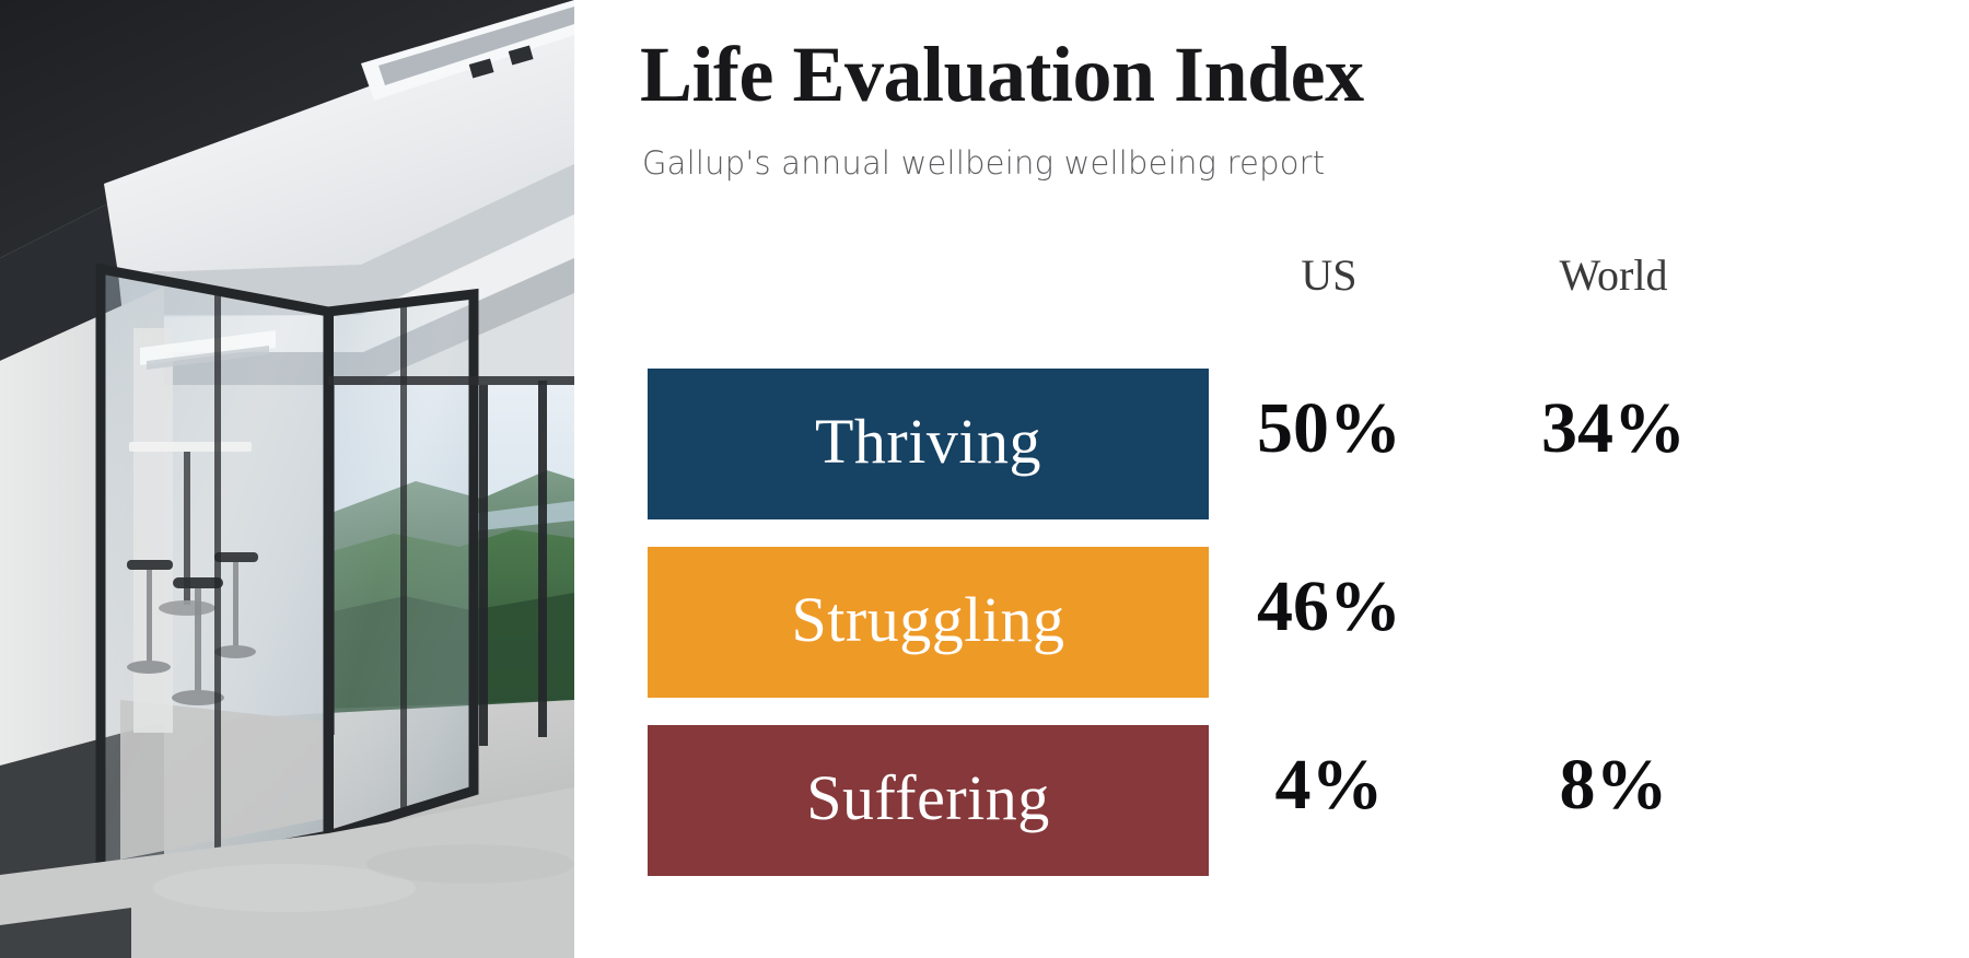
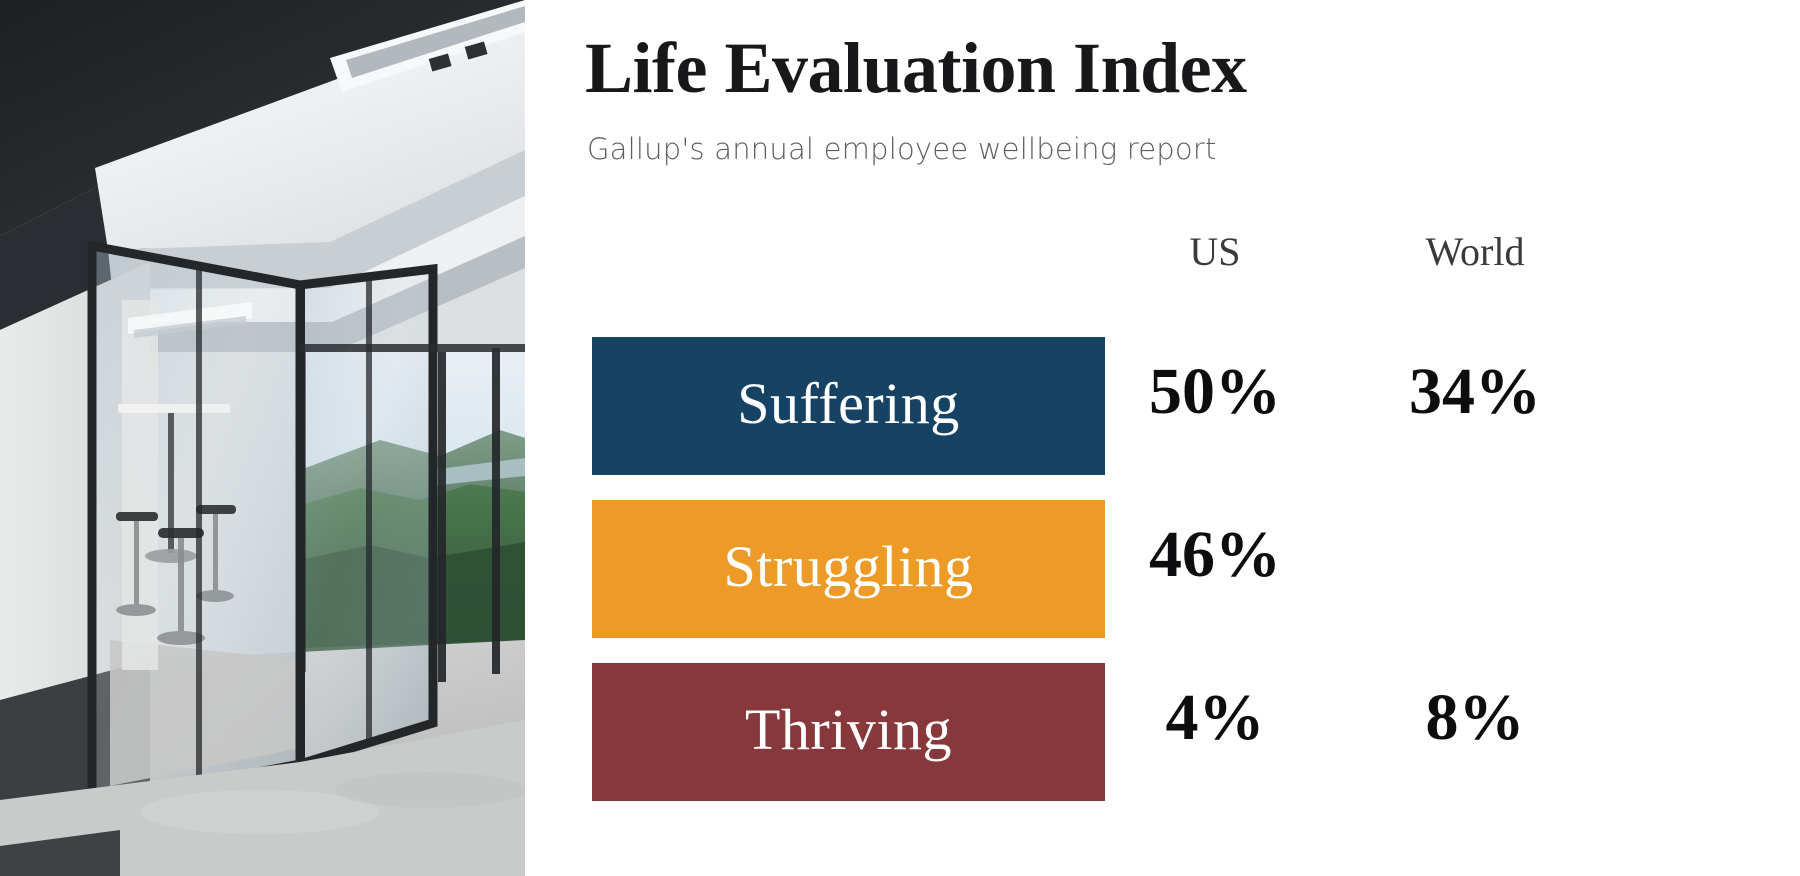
  Life Evaluation Index
- Gallup's annual wellbeing wellbeing report
+ Gallup's annual employee wellbeing report
  US
  World
- Thriving
+ Suffering
  50%
  34%
  Struggling
  46%
- Suffering
+ Thriving
  4%
  8%
